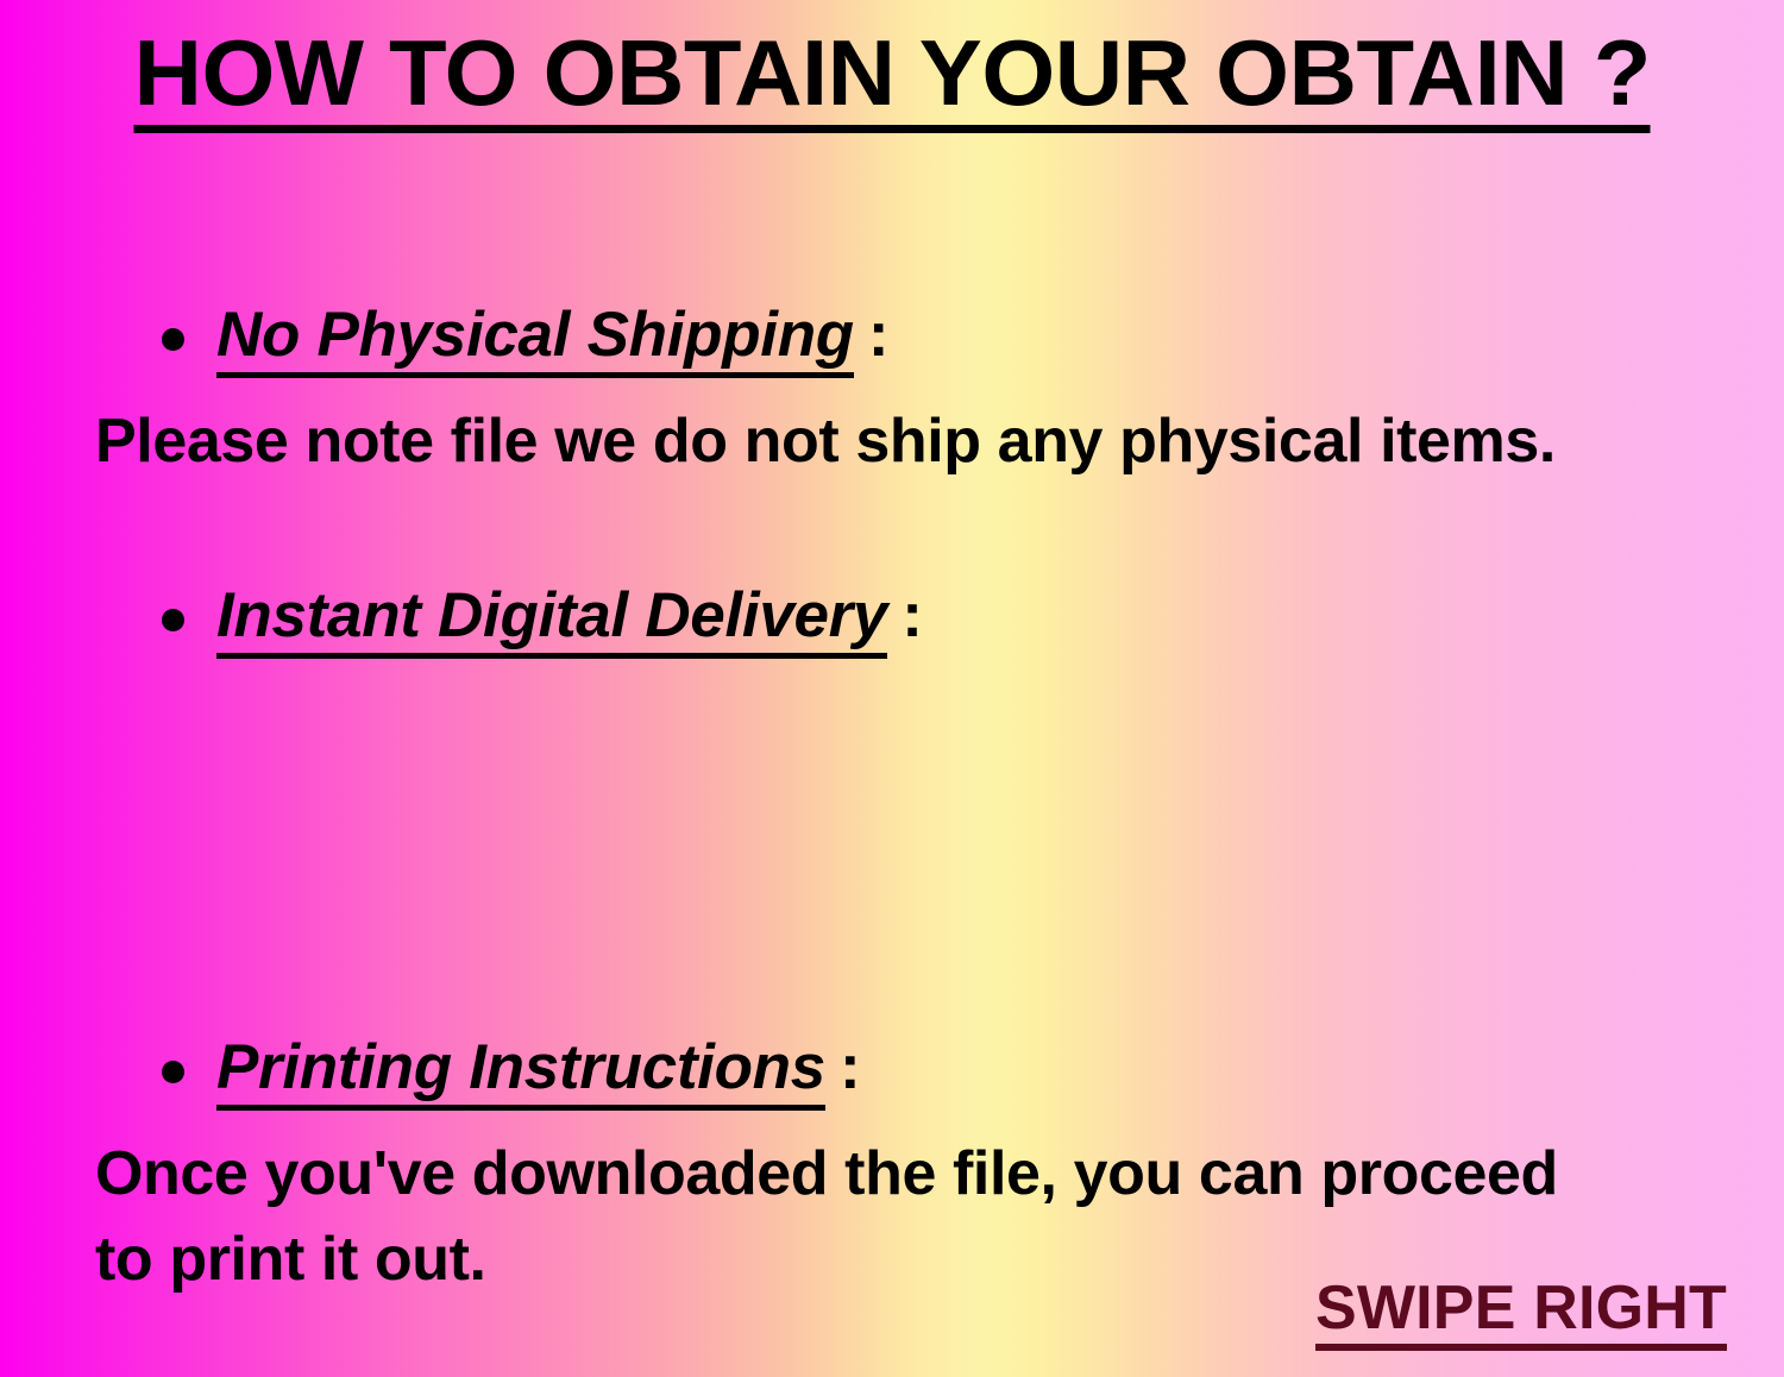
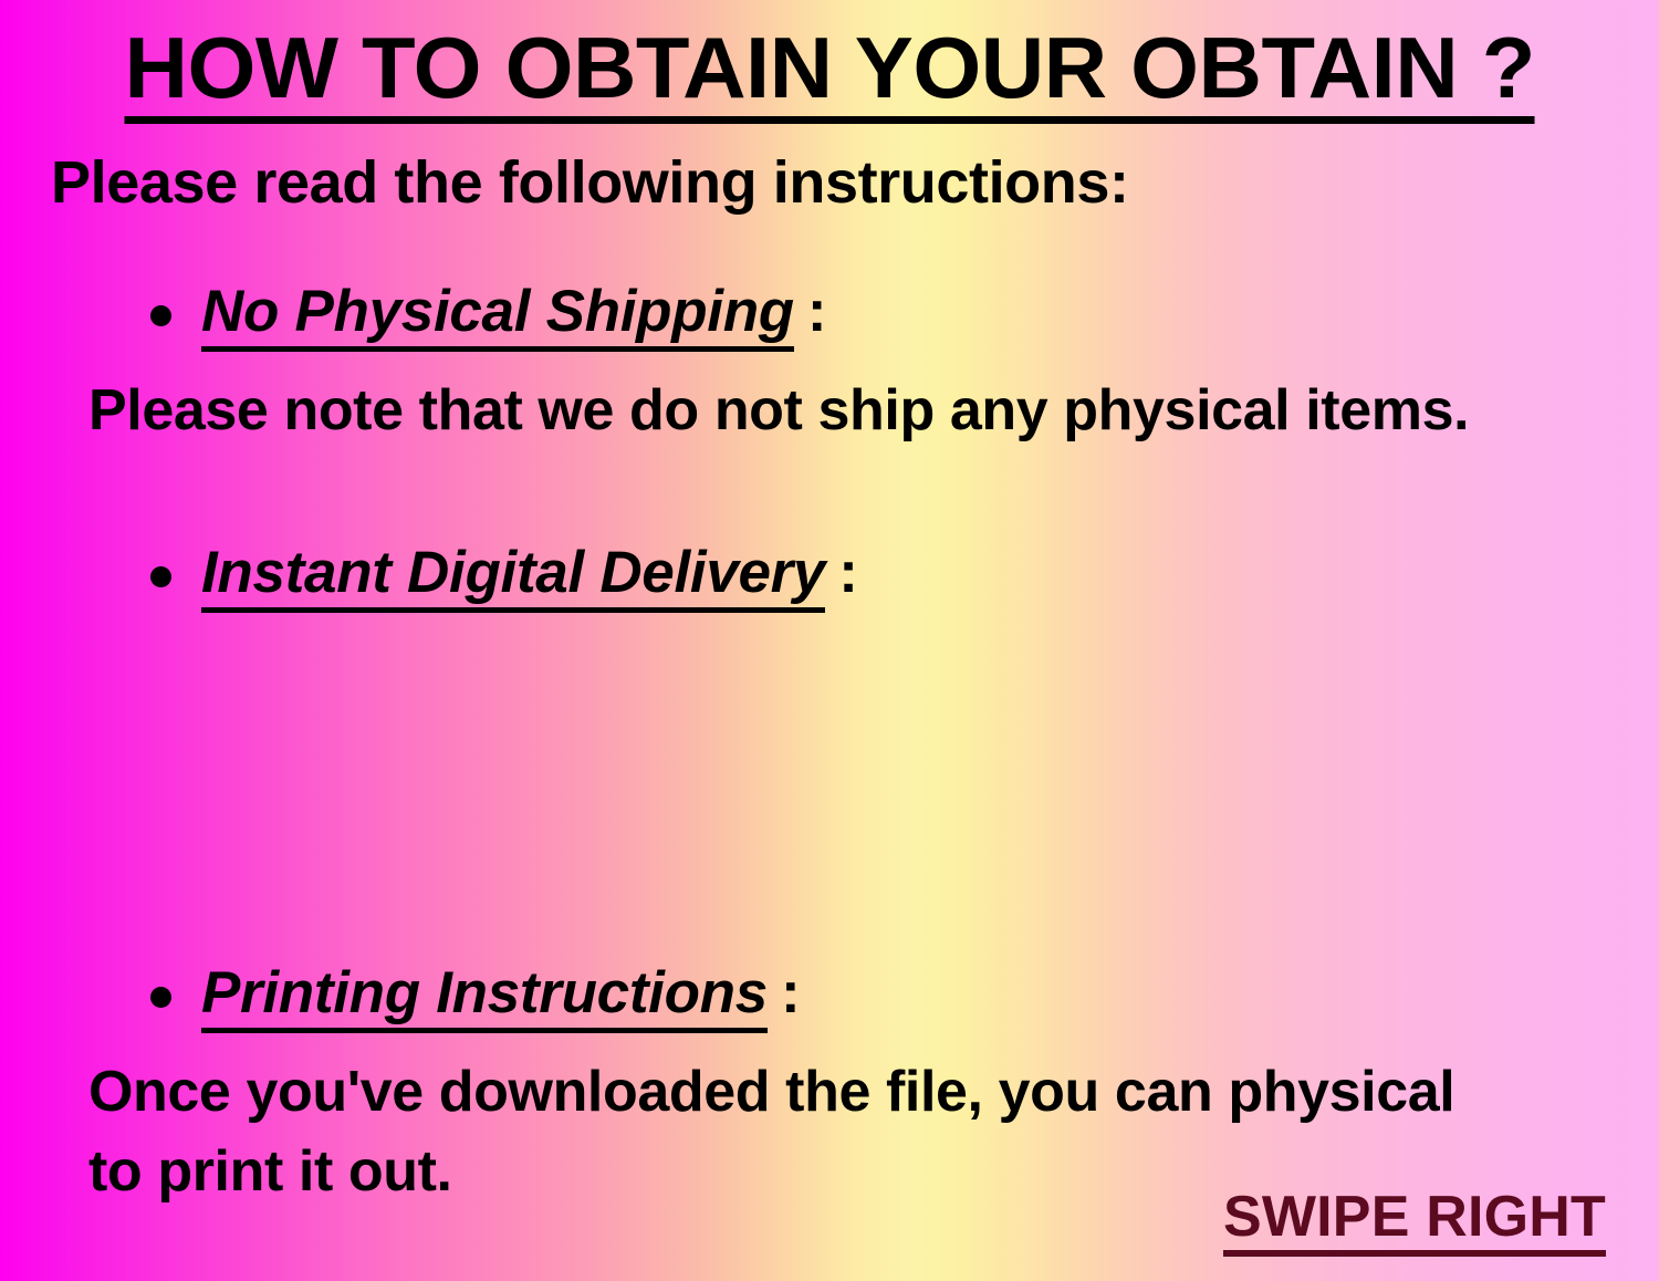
  HOW TO OBTAIN YOUR OBTAIN ?
+ Please read the following instructions:
  No Physical Shipping :
- Please note file we do not ship any physical items.
+ Please note that we do not ship any physical items.
  Instant Digital Delivery :
  Printing Instructions :
- Once you've downloaded the file, you can proceed
+ Once you've downloaded the file, you can physical
  to print it out.
  SWIPE RIGHT
